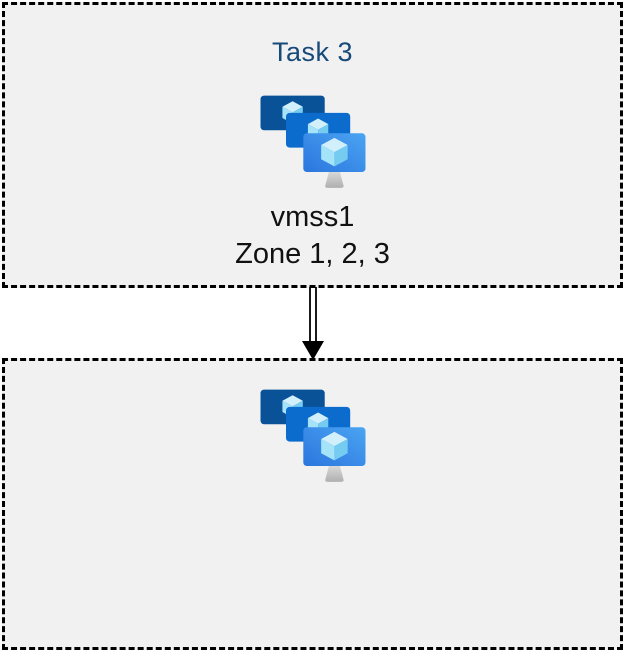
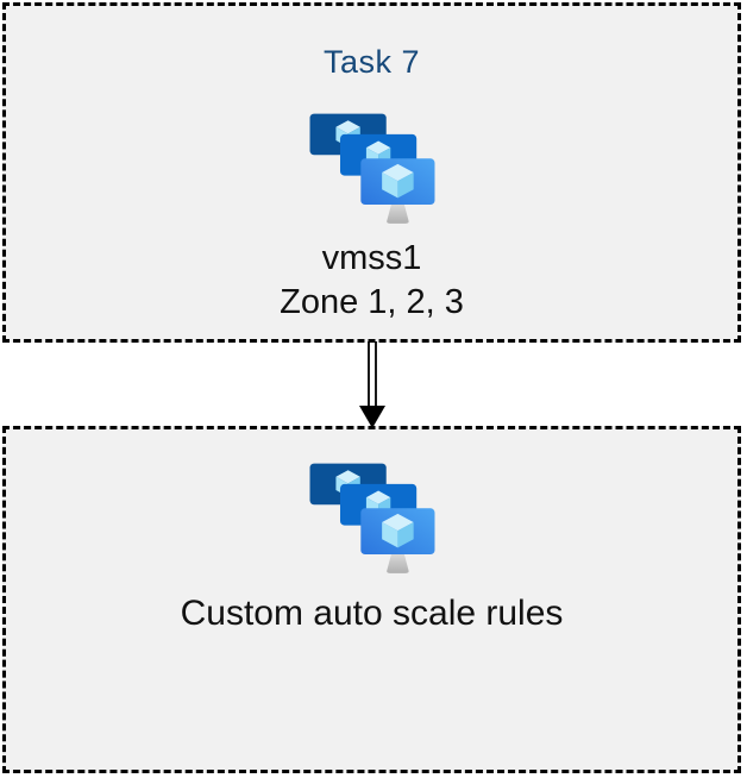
- Task 3
+ Task 7
  vmss1
  Zone 1, 2, 3
+ Custom auto scale rules
